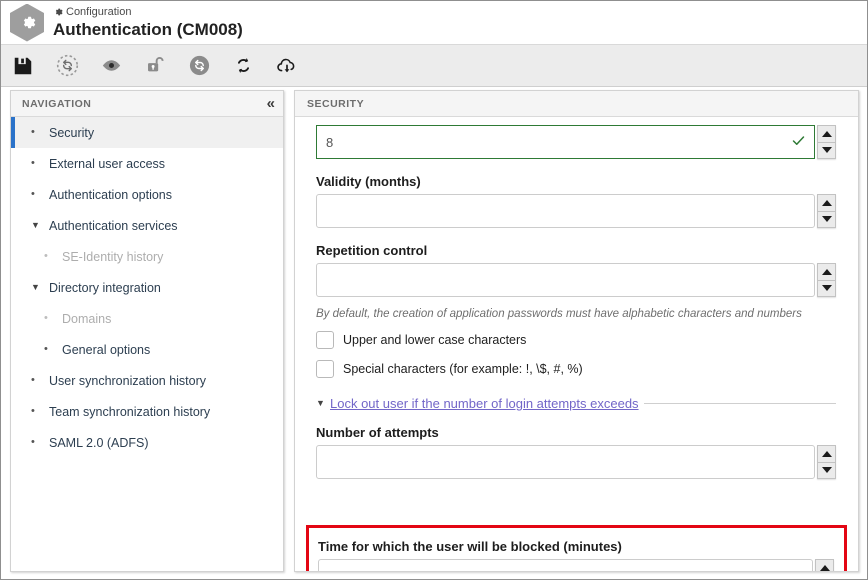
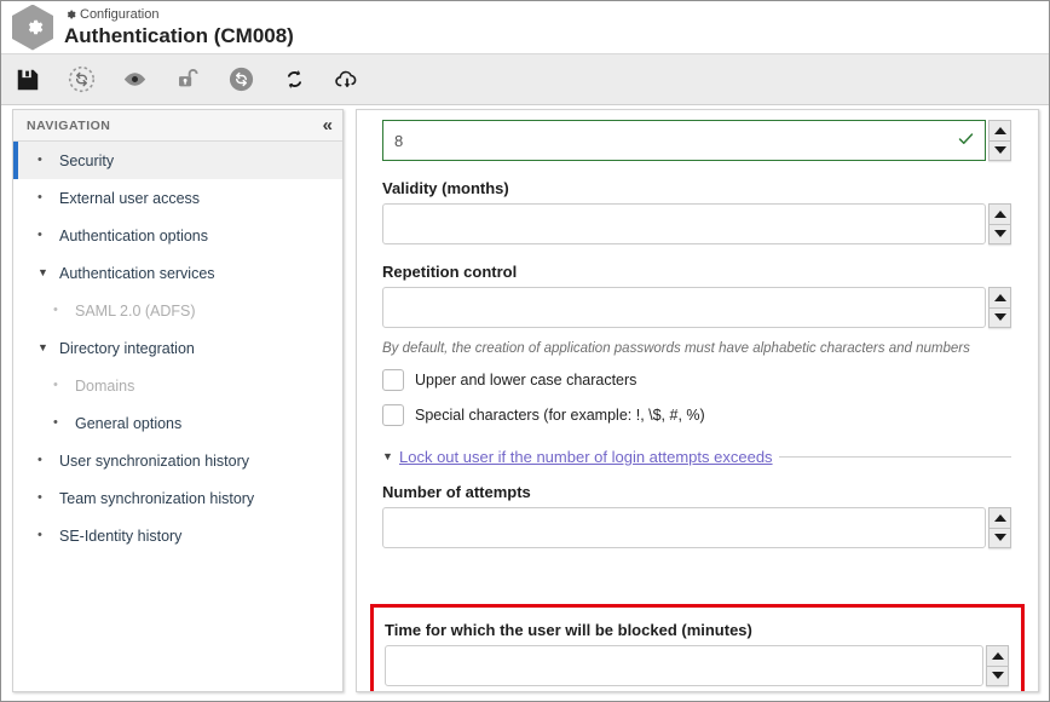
  Configuration
  Authentication (CM008)
  NAVIGATION
  «
  •
  Security
  •
  External user access
  •
  Authentication options
  ▼
  Authentication services
  •
- SE-Identity history
+ SAML 2.0 (ADFS)
  ▼
  Directory integration
  •
  Domains
  •
  General options
  •
  User synchronization history
  •
  Team synchronization history
  •
- SAML 2.0 (ADFS)
+ SE-Identity history
- SECURITY
  8
  Validity (months)
  Repetition control
  By default, the creation of application passwords must have alphabetic characters and numbers
  Upper and lower case characters
  Special characters (for example: !, \$, #, %)
  ▼
  Lock out user if the number of login attempts exceeds
  Number of attempts
  Time for which the user will be blocked (minutes)
